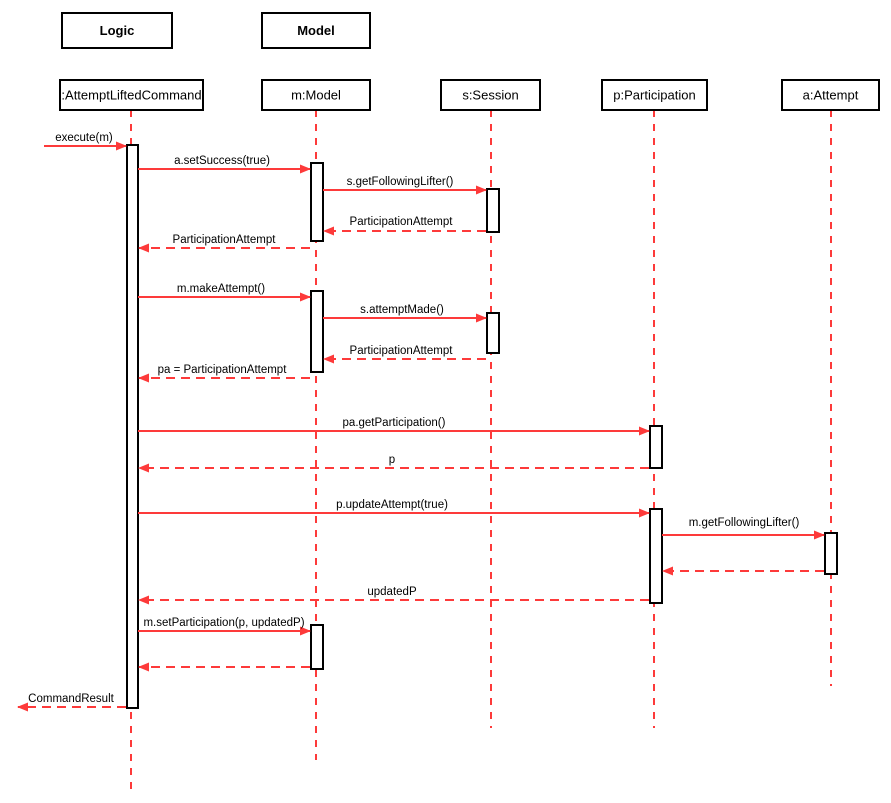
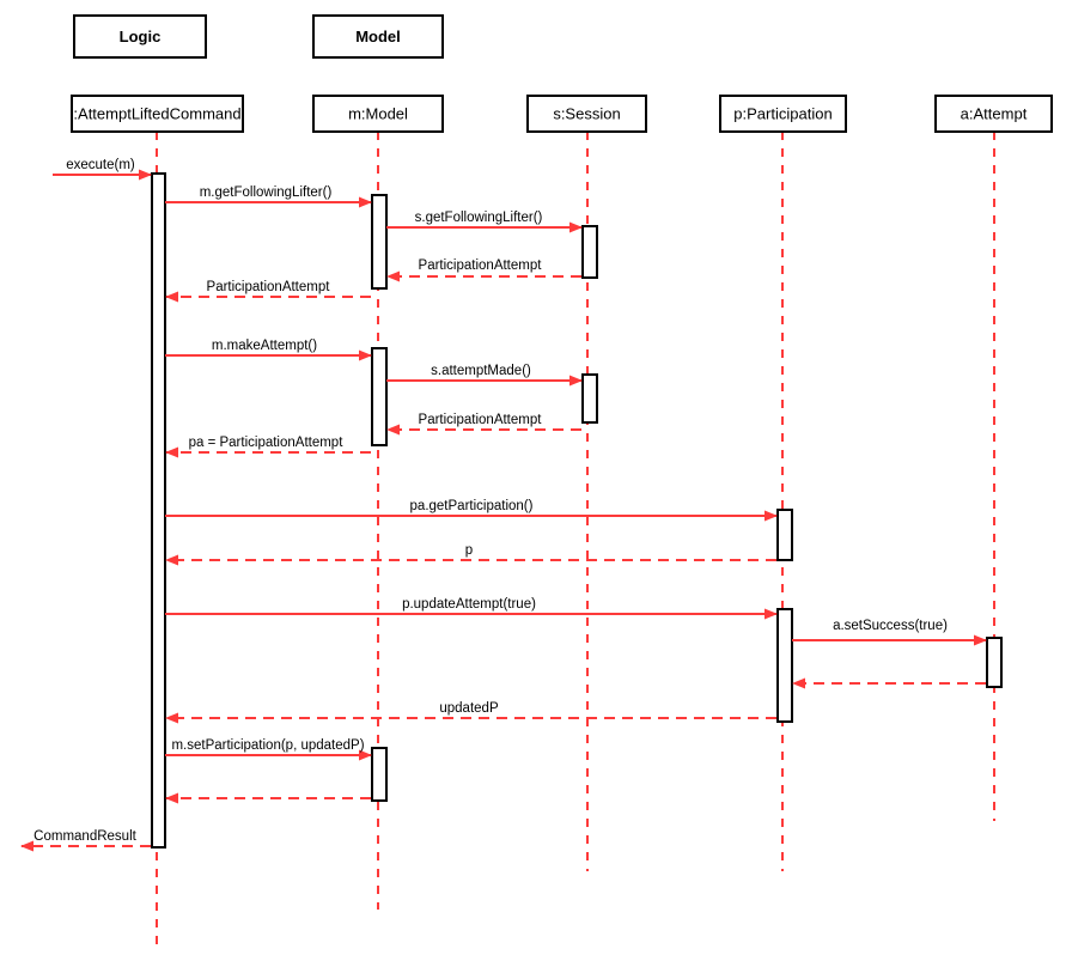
  Logic
  Model
  :AttemptLiftedCommand
  m:Model
  s:Session
  p:Participation
  a:Attempt
  execute(m)
- a.setSuccess(true)
+ m.getFollowingLifter()
  s.getFollowingLifter()
  ParticipationAttempt
  ParticipationAttempt
  m.makeAttempt()
  s.attemptMade()
  ParticipationAttempt
  pa = ParticipationAttempt
  pa.getParticipation()
  p
  p.updateAttempt(true)
- m.getFollowingLifter()
+ a.setSuccess(true)
  updatedP
  m.setParticipation(p, updatedP)
  CommandResult
